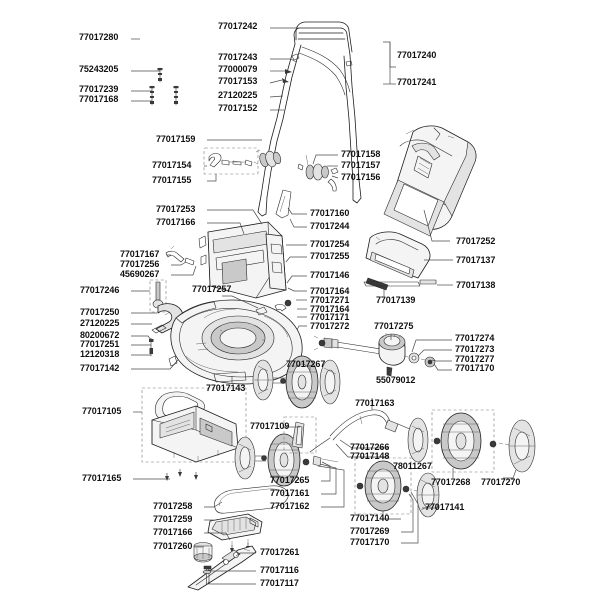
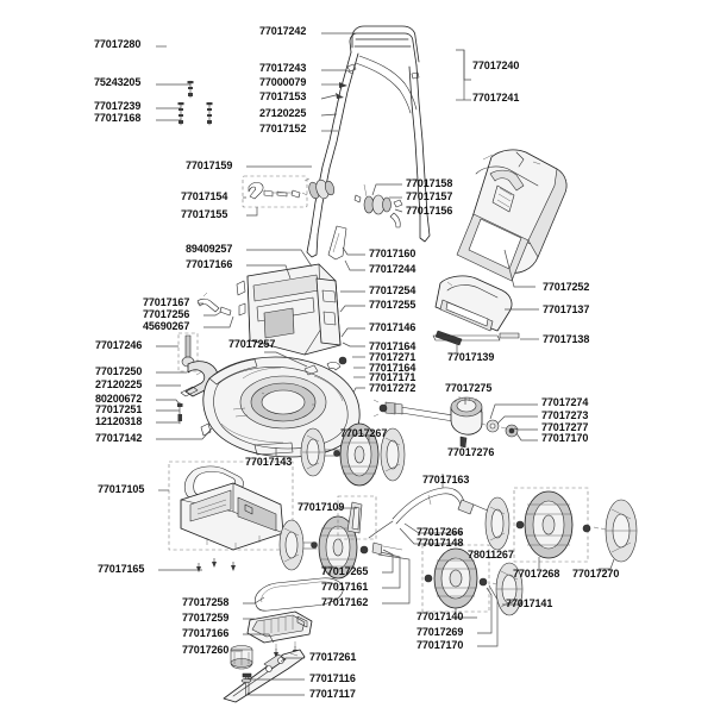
  77017280
  75243205
  77017239
  77017168
  77017242
  77017243
  77000079
  77017153
  27120225
  77017152
  77017240
  77017241
  77017159
  77017154
  77017155
  77017158
  77017157
  77017156
  77017160
  77017244
- 77017253
+ 89409257
  77017166
  77017167
  77017256
  45690267
  77017246
  77017250
  27120225
  80200672
  77017251
  12120318
  77017142
  77017257
  77017254
  77017255
  77017146
  77017164
  77017271
  77017164
  77017171
  77017272
  77017252
  77017137
  77017138
  77017139
  77017275
  77017274
  77017273
  77017277
  77017170
- 55079012
+ 77017276
  77017267
  77017143
  77017163
  77017105
  77017109
  77017266
  77017148
  78011267
  77017268
  77017270
  77017141
  77017165
  77017265
  77017161
  77017162
  77017258
  77017259
  77017166
  77017260
  77017261
  77017116
  77017117
  77017140
  77017269
  77017170
